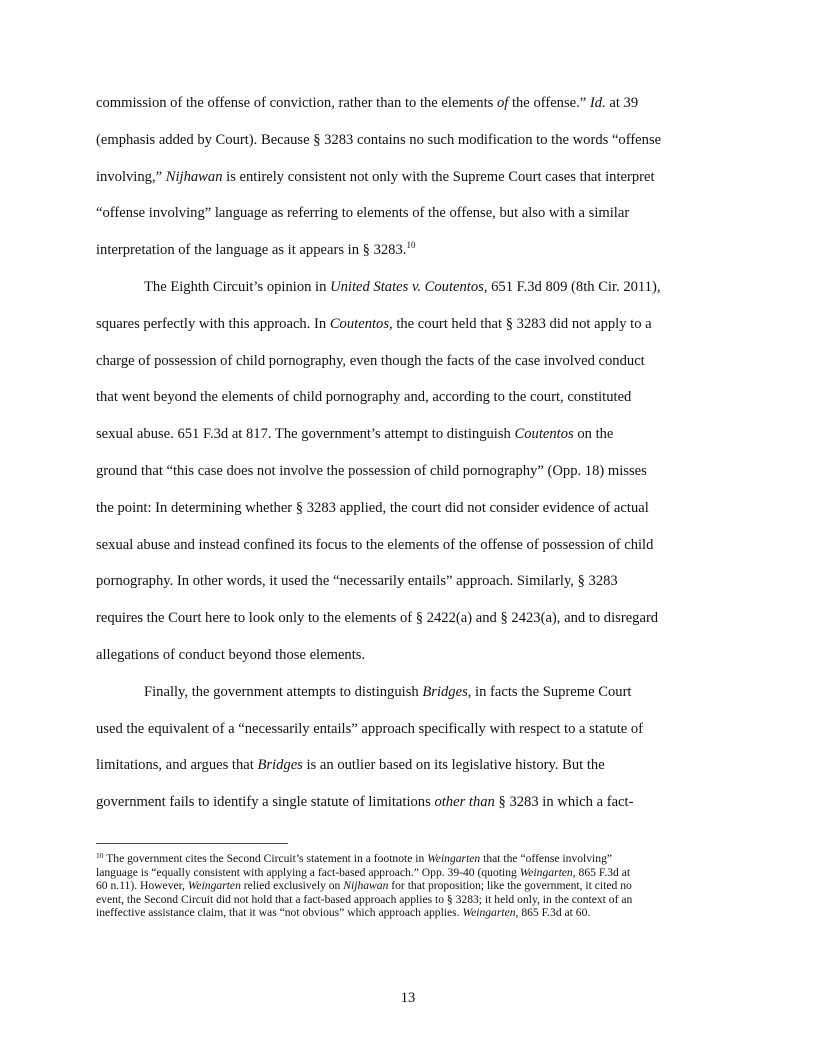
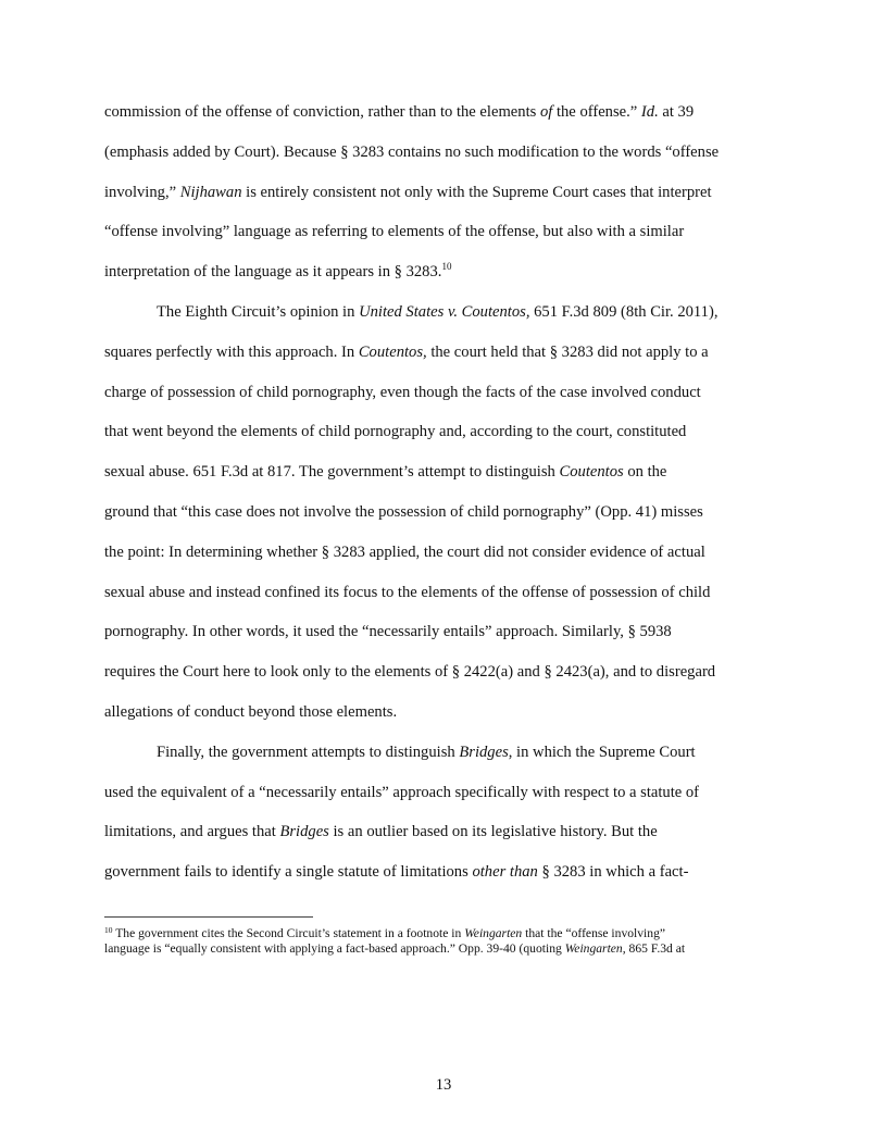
  commission of the offense of conviction, rather than to the elements of the offense.” Id. at 39
  (emphasis added by Court). Because § 3283 contains no such modification to the words “offense
  involving,” Nijhawan is entirely consistent not only with the Supreme Court cases that interpret
  “offense involving” language as referring to elements of the offense, but also with a similar
  interpretation of the language as it appears in § 3283.10
  The Eighth Circuit’s opinion in United States v. Coutentos, 651 F.3d 809 (8th Cir. 2011),
  squares perfectly with this approach. In Coutentos, the court held that § 3283 did not apply to a
  charge of possession of child pornography, even though the facts of the case involved conduct
  that went beyond the elements of child pornography and, according to the court, constituted
  sexual abuse. 651 F.3d at 817. The government’s attempt to distinguish Coutentos on the
- ground that “this case does not involve the possession of child pornography” (Opp. 18) misses
+ ground that “this case does not involve the possession of child pornography” (Opp. 41) misses
  the point: In determining whether § 3283 applied, the court did not consider evidence of actual
  sexual abuse and instead confined its focus to the elements of the offense of possession of child
- pornography. In other words, it used the “necessarily entails” approach. Similarly, § 3283
+ pornography. In other words, it used the “necessarily entails” approach. Similarly, § 5938
  requires the Court here to look only to the elements of § 2422(a) and § 2423(a), and to disregard
  allegations of conduct beyond those elements.
- Finally, the government attempts to distinguish Bridges, in facts the Supreme Court
+ Finally, the government attempts to distinguish Bridges, in which the Supreme Court
  used the equivalent of a “necessarily entails” approach specifically with respect to a statute of
  limitations, and argues that Bridges is an outlier based on its legislative history. But the
  government fails to identify a single statute of limitations other than § 3283 in which a fact-
  10 The government cites the Second Circuit’s statement in a footnote in Weingarten that the “offense involving”
  language is “equally consistent with applying a fact-based approach.” Opp. 39-40 (quoting Weingarten, 865 F.3d at
- 60 n.11). However, Weingarten relied exclusively on Nijhawan for that proposition; like the government, it cited no
- event, the Second Circuit did not hold that a fact-based approach applies to § 3283; it held only, in the context of an
- ineffective assistance claim, that it was “not obvious” which approach applies. Weingarten, 865 F.3d at 60.
  13
